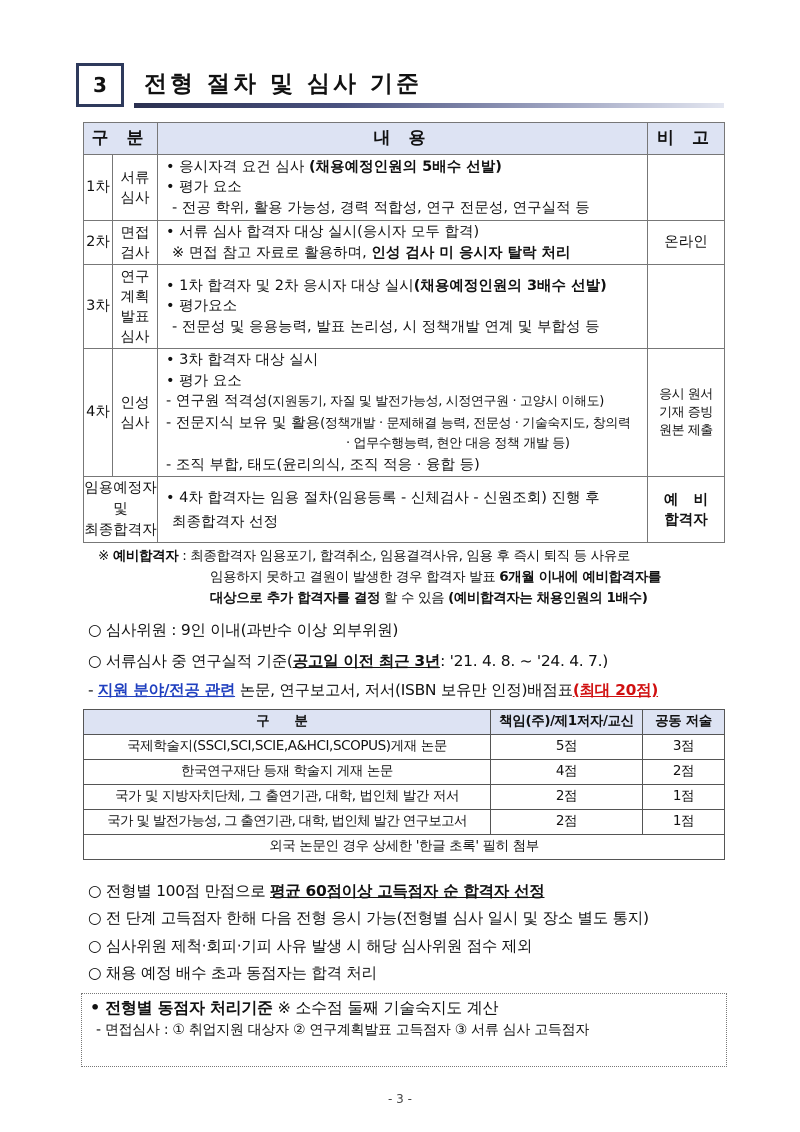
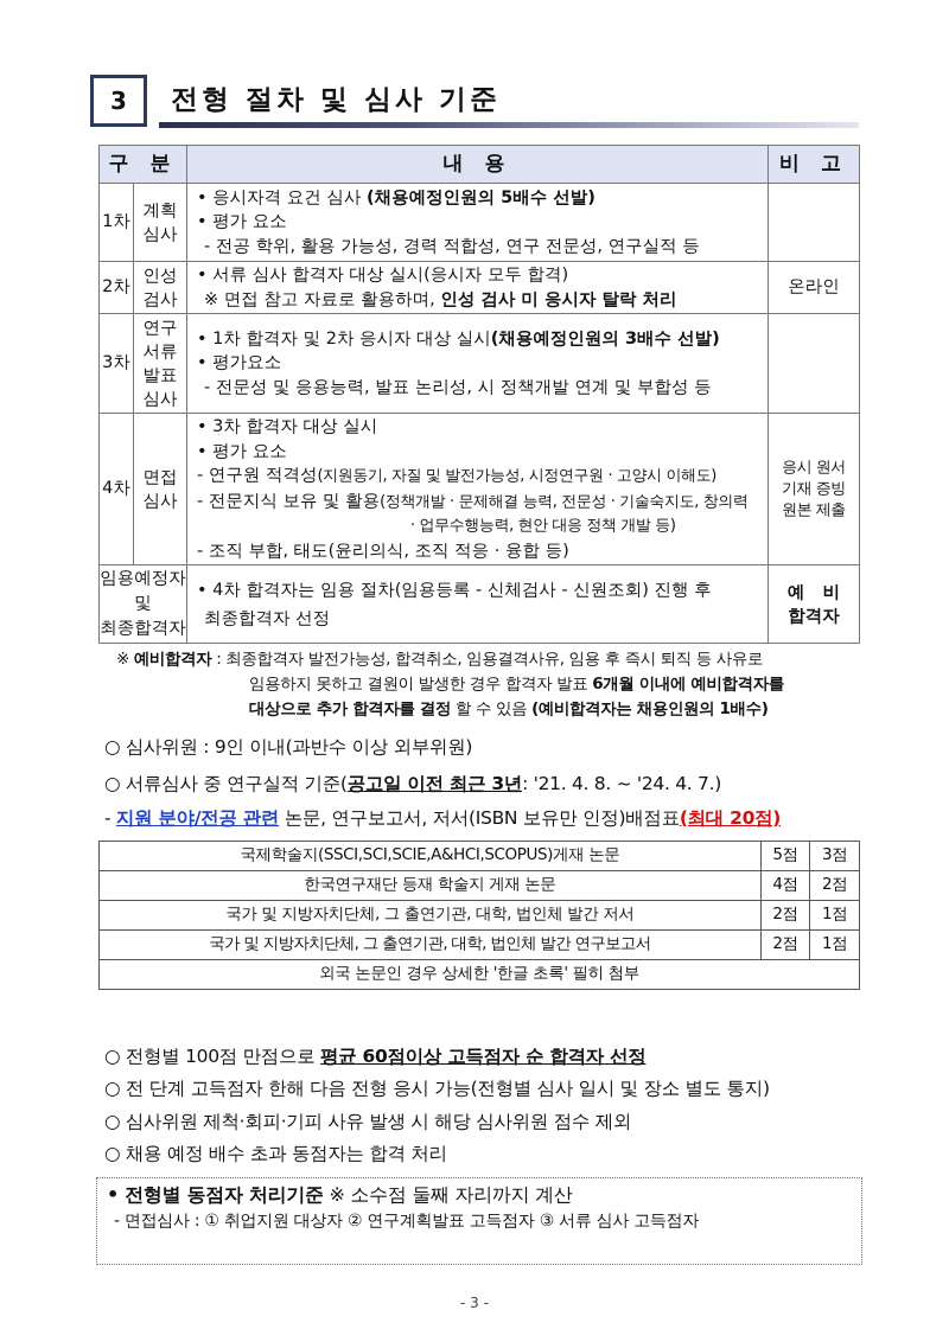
  3
  전형 절차 및 심사 기준
  구 분	내 용	비 고
- 1차	서류 심사	• 응시자격 요건 심사 (채용예정인원의 5배수 선발) • 평가 요소 - 전공 학위, 활용 가능성, 경력 적합성, 연구 전문성, 연구실적 등
+ 1차	계획 심사	• 응시자격 요건 심사 (채용예정인원의 5배수 선발) • 평가 요소 - 전공 학위, 활용 가능성, 경력 적합성, 연구 전문성, 연구실적 등
- 2차	면접 검사	• 서류 심사 합격자 대상 실시(응시자 모두 합격) ※ 면접 참고 자료로 활용하며, 인성 검사 미 응시자 탈락 처리	온라인
+ 2차	인성 검사	• 서류 심사 합격자 대상 실시(응시자 모두 합격) ※ 면접 참고 자료로 활용하며, 인성 검사 미 응시자 탈락 처리	온라인
- 3차	연구 계획 발표 심사	• 1차 합격자 및 2차 응시자 대상 실시(채용예정인원의 3배수 선발) • 평가요소 - 전문성 및 응용능력, 발표 논리성, 시 정책개발 연계 및 부합성 등
+ 3차	연구 서류 발표 심사	• 1차 합격자 및 2차 응시자 대상 실시(채용예정인원의 3배수 선발) • 평가요소 - 전문성 및 응용능력, 발표 논리성, 시 정책개발 연계 및 부합성 등
- 4차	인성 심사	• 3차 합격자 대상 실시 • 평가 요소 - 연구원 적격성(지원동기, 자질 및 발전가능성, 시정연구원 · 고양시 이해도) - 전문지식 보유 및 활용(정책개발 · 문제해결 능력, 전문성 · 기술숙지도, 창의력 · 업무수행능력, 현안 대응 정책 개발 등) - 조직 부합, 태도(윤리의식, 조직 적응 · 융합 등)	응시 원서 기재 증빙 원본 제출
+ 4차	면접 심사	• 3차 합격자 대상 실시 • 평가 요소 - 연구원 적격성(지원동기, 자질 및 발전가능성, 시정연구원 · 고양시 이해도) - 전문지식 보유 및 활용(정책개발 · 문제해결 능력, 전문성 · 기술숙지도, 창의력 · 업무수행능력, 현안 대응 정책 개발 등) - 조직 부합, 태도(윤리의식, 조직 적응 · 융합 등)	응시 원서 기재 증빙 원본 제출
  임용예정자 및 최종합격자	• 4차 합격자는 임용 절차(임용등록 - 신체검사 - 신원조회) 진행 후 최종합격자 선정	예 비 합격자
- ※ 예비합격자 : 최종합격자 임용포기, 합격취소, 임용결격사유, 임용 후 즉시 퇴직 등 사유로
+ ※ 예비합격자 : 최종합격자 발전가능성, 합격취소, 임용결격사유, 임용 후 즉시 퇴직 등 사유로
  임용하지 못하고 결원이 발생한 경우 합격자 발표 6개월 이내에 예비합격자를
  대상으로 추가 합격자를 결정 할 수 있음 (예비합격자는 채용인원의 1배수)
  ○ 심사위원 : 9인 이내(과반수 이상 외부위원)
  ○ 서류심사 중 연구실적 기준(공고일 이전 최근 3년: '21. 4. 8. ~ '24. 4. 7.)
  - 지원 분야/전공 관련 논문, 연구보고서, 저서(ISBN 보유만 인정)배점표(최대 20점)
- 구 분	책임(주)/제1저자/교신	공동 저술
  국제학술지(SSCI,SCI,SCIE,A&HCI,SCOPUS)게재 논문	5점	3점
  한국연구재단 등재 학술지 게재 논문	4점	2점
  국가 및 지방자치단체, 그 출연기관, 대학, 법인체 발간 저서	2점	1점
- 국가 및 발전가능성, 그 출연기관, 대학, 법인체 발간 연구보고서	2점	1점
+ 국가 및 지방자치단체, 그 출연기관, 대학, 법인체 발간 연구보고서	2점	1점
  외국 논문인 경우 상세한 '한글 초록' 필히 첨부
  ○ 전형별 100점 만점으로 평균 60점이상 고득점자 순 합격자 선정
  ○ 전 단계 고득점자 한해 다음 전형 응시 가능(전형별 심사 일시 및 장소 별도 통지)
  ○ 심사위원 제척·회피·기피 사유 발생 시 해당 심사위원 점수 제외
  ○ 채용 예정 배수 초과 동점자는 합격 처리
- • 전형별 동점자 처리기준 ※ 소수점 둘째 기술숙지도 계산
+ • 전형별 동점자 처리기준 ※ 소수점 둘째 자리까지 계산
  - 면접심사 : ① 취업지원 대상자 ② 연구계획발표 고득점자 ③ 서류 심사 고득점자
  - 3 -
